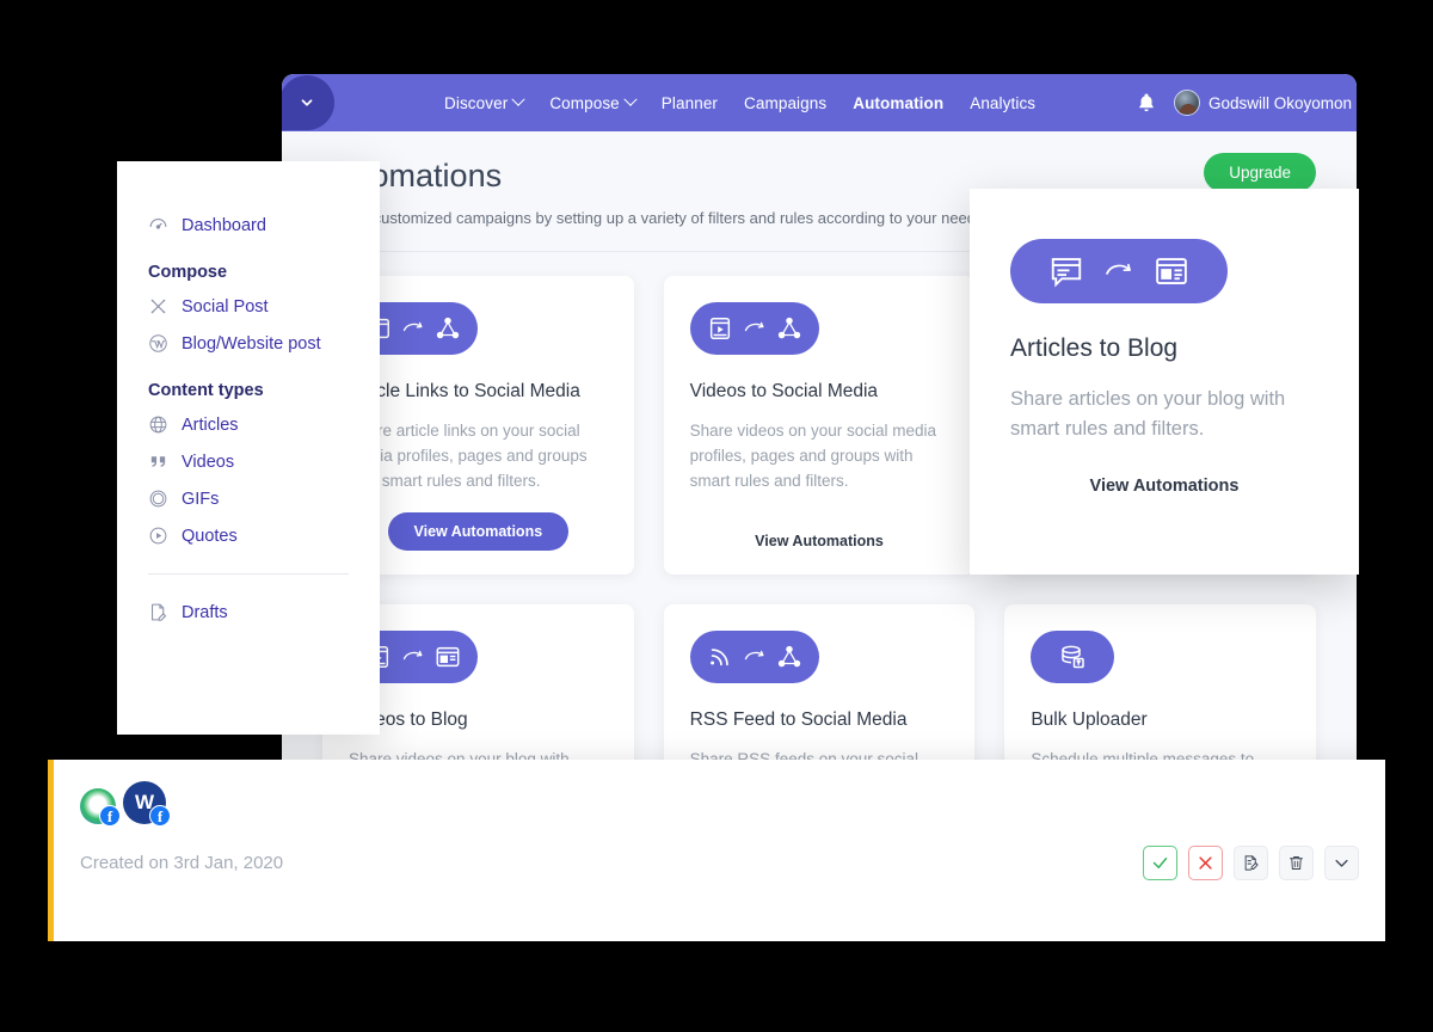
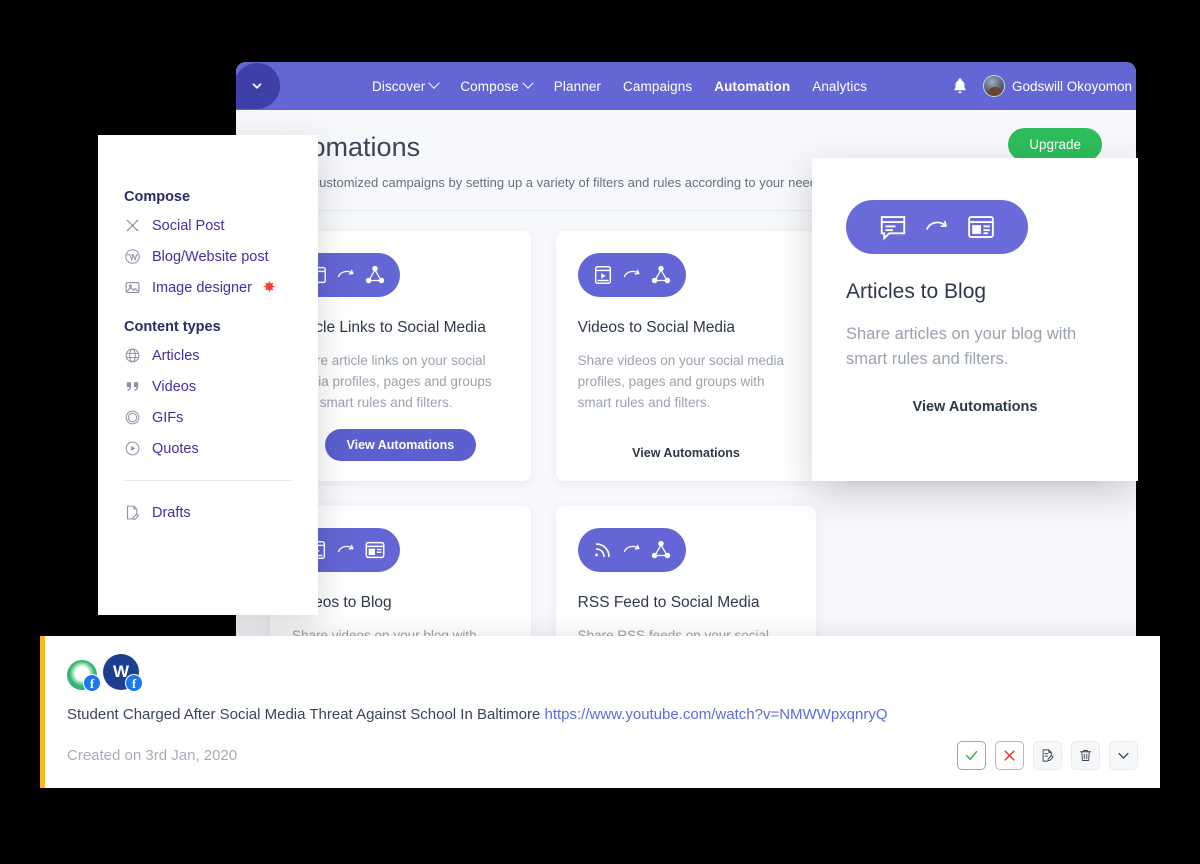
  Discover
  Compose
  Planner
  Campaigns
  Automation
  Analytics
  Godswill Okoyomon
  omations
  ustomized campaigns by setting up a variety of filters and rules according to your nee
  Upgrade
  cle Links to Social Media
  re article links on your social ia profiles, pages and groups smart rules and filters.
  View Automations
  Videos to Social Media
  Share videos on your social media profiles, pages and groups with smart rules and filters.
  View Automations
  eos to Blog
  RSS Feed to Social Media
- Bulk Uploader
- Dashboard
  Compose
  Social Post
  Blog/Website post
+ Image designer
+ ✸
  Content types
  Articles
  Videos
  GIFs
  Quotes
  Drafts
  Articles to Blog
  Share articles on your blog with smart rules and filters.
  View Automations
  f
  W
  f
+ Student Charged After Social Media Threat Against School In Baltimore https://www.youtube.com/watch?v=NMWWpxqnryQ
  Created on 3rd Jan, 2020
